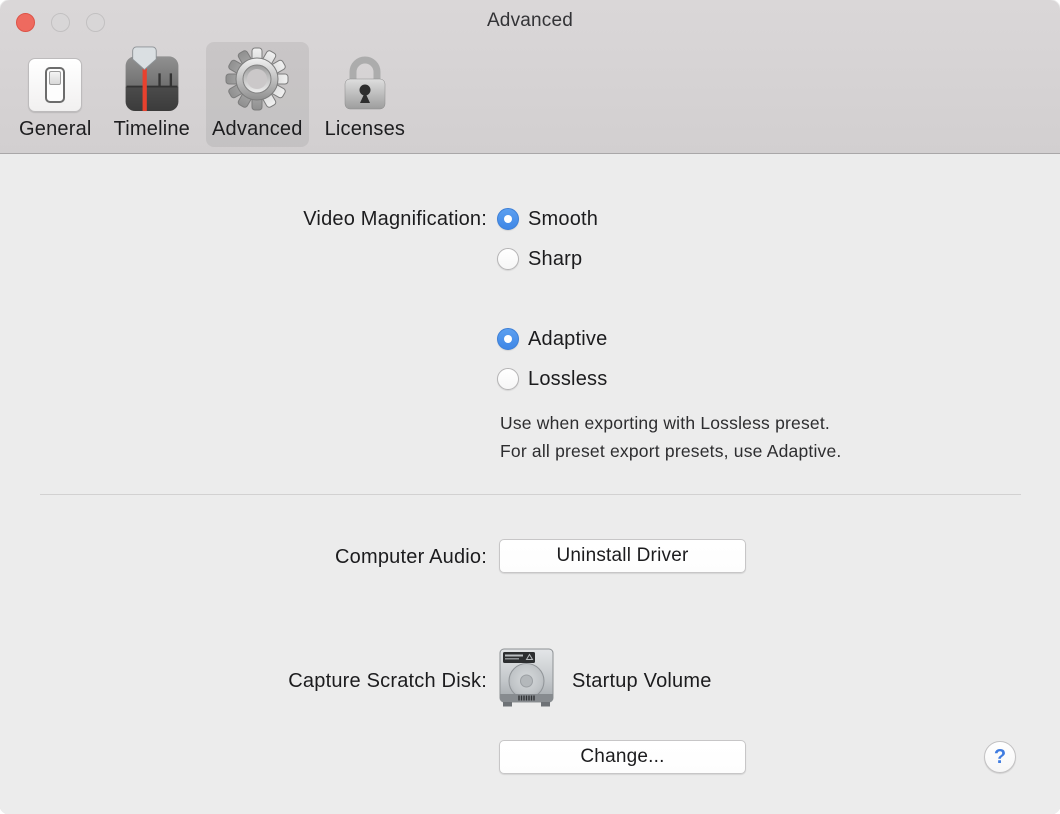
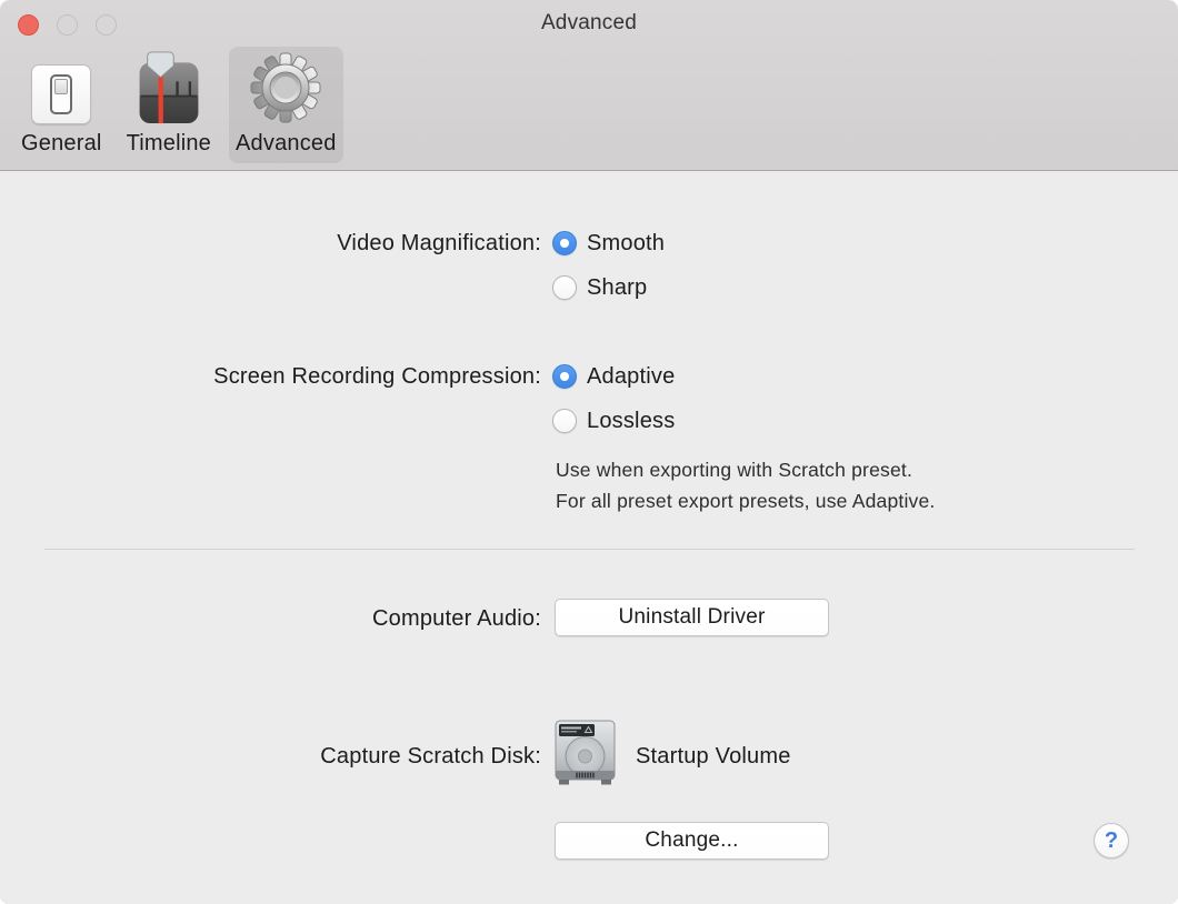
  Advanced
  General
  Timeline
  Advanced
- Licenses
  Video Magnification:
  Smooth
  Sharp
+ Screen Recording Compression:
  Adaptive
  Lossless
- Use when exporting with Lossless preset.
+ Use when exporting with Scratch preset.
  For all preset export presets, use Adaptive.
  Computer Audio:
  Uninstall Driver
  Capture Scratch Disk:
  Startup Volume
  Change...
  ?
